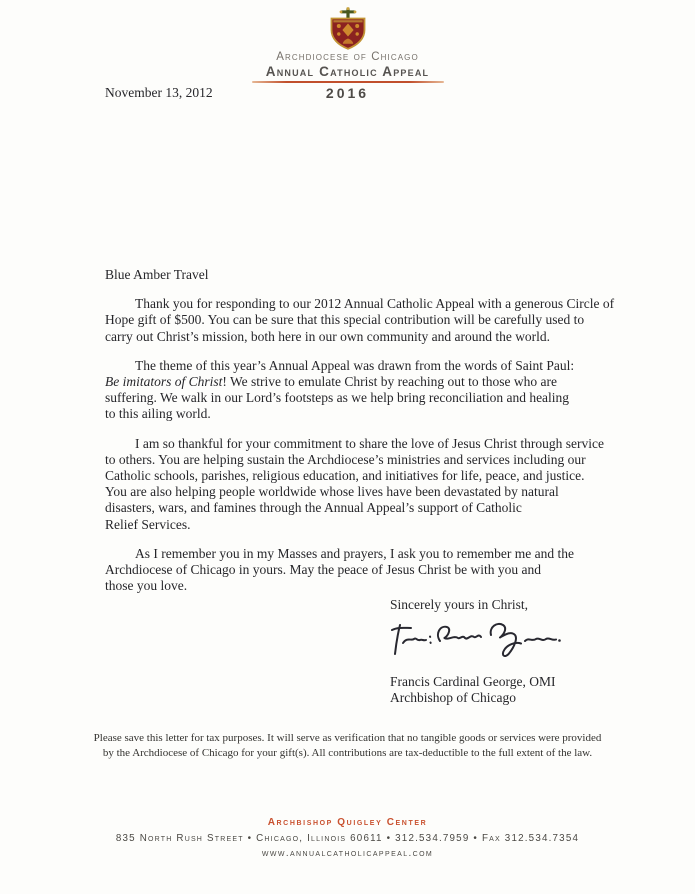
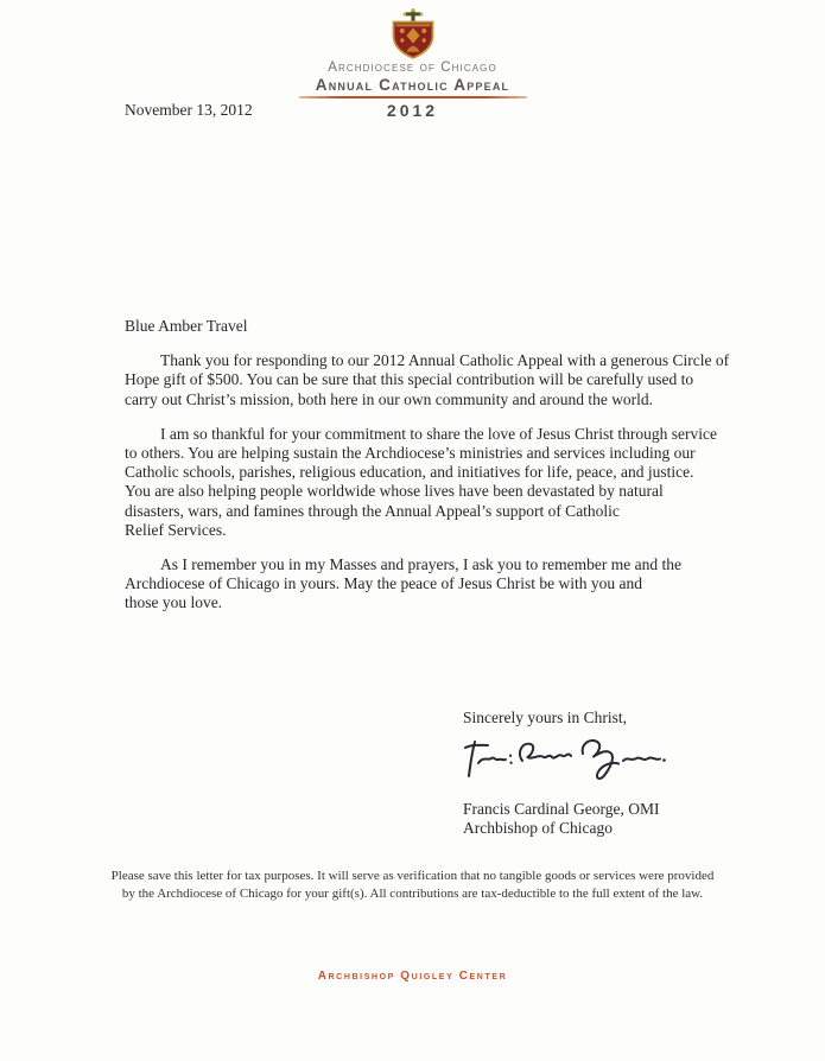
  Archdiocese of Chicago
  Annual Catholic Appeal
- 2016
+ 2012
  November 13, 2012
  Blue Amber Travel
  Thank you for responding to our 2012 Annual Catholic Appeal with a generous Circle of
  Hope gift of $500. You can be sure that this special contribution will be carefully used to
  carry out Christ’s mission, both here in our own community and around the world.
- The theme of this year’s Annual Appeal was drawn from the words of Saint Paul:
- Be imitators of Christ! We strive to emulate Christ by reaching out to those who are
- suffering. We walk in our Lord’s footsteps as we help bring reconciliation and healing
- to this ailing world.
  I am so thankful for your commitment to share the love of Jesus Christ through service
  to others. You are helping sustain the Archdiocese’s ministries and services including our
  Catholic schools, parishes, religious education, and initiatives for life, peace, and justice.
  You are also helping people worldwide whose lives have been devastated by natural
  disasters, wars, and famines through the Annual Appeal’s support of Catholic
  Relief Services.
  As I remember you in my Masses and prayers, I ask you to remember me and the
  Archdiocese of Chicago in yours. May the peace of Jesus Christ be with you and
  those you love.
  Sincerely yours in Christ,
  Francis Cardinal George, OMI
  Archbishop of Chicago
  Please save this letter for tax purposes. It will serve as verification that no tangible goods or services were provided
  by the Archdiocese of Chicago for your gift(s). All contributions are tax-deductible to the full extent of the law.
  Archbishop Quigley Center
- 835 North Rush Street • Chicago, Illinois 60611 • 312.534.7959 • Fax 312.534.7354
- www.annualcatholicappeal.com
